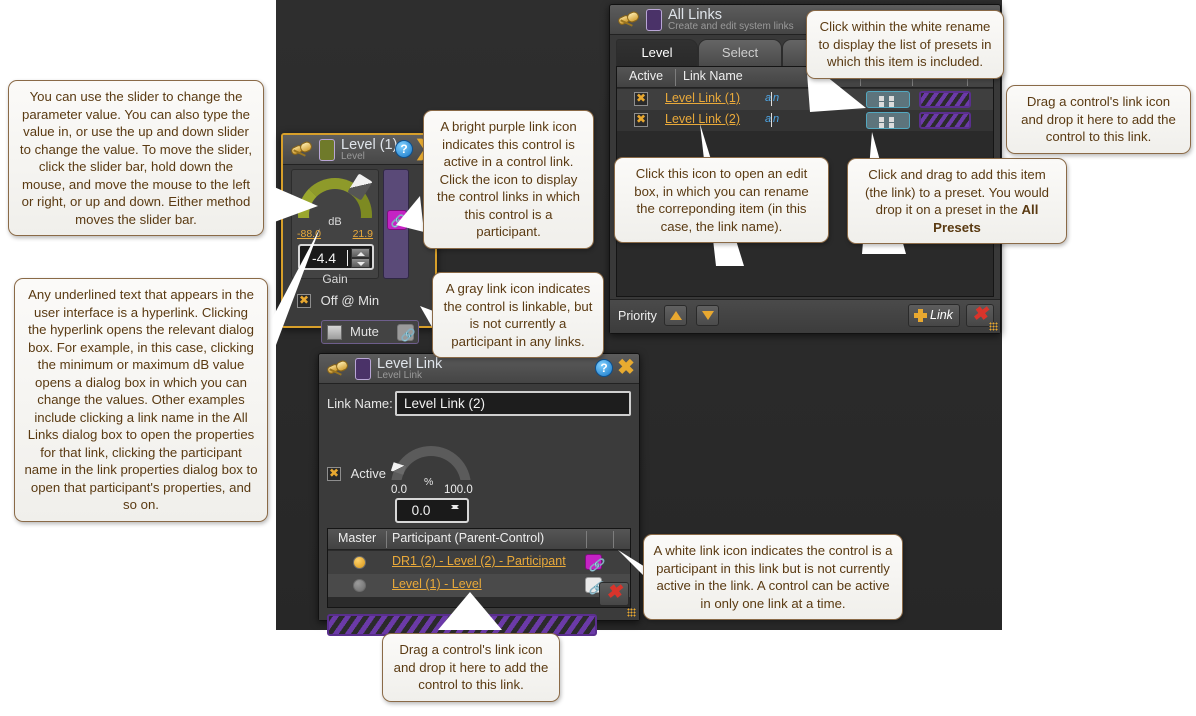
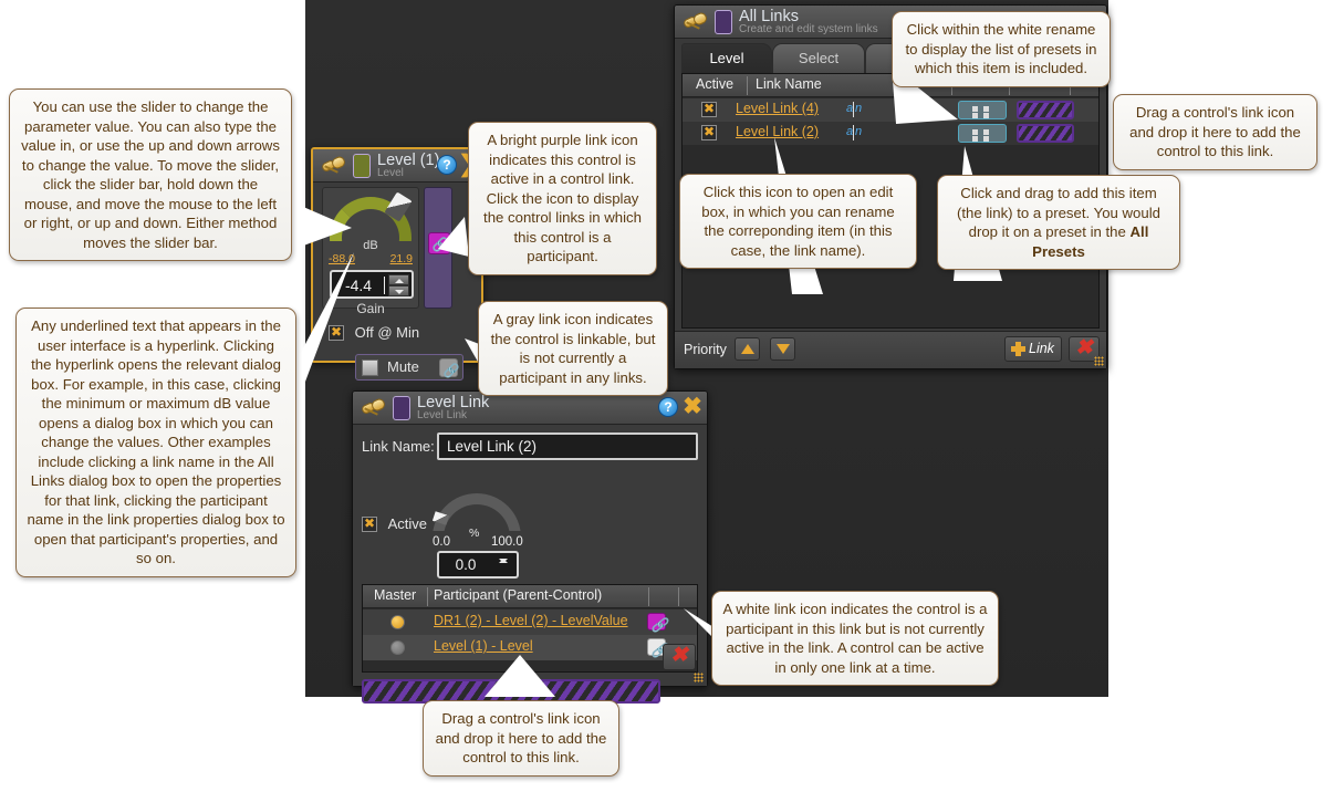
  Level (1
  Level
  ?
  dB
  -88.0
  21.9
  -4.4
  Gain
  🔗
  Off @ Min
  Mute
  🔗
  All Links
  Create and edit system links
  Level
  Select
  Active
  Link Name
- Level Link (1)
+ Level Link (4)
  a
  n
  Level Link (2)
  a
  n
  Priority
  Link
  ✖
  Level Link
  Level Link
  ?
  ✖
  Link Name:
  Level Link (2)
  Active
  %
  0.0
  100.0
  0.0
  Master
  Participant (Parent-Control)
- DR1 (2) - Level (2) - Participant
+ DR1 (2) - Level (2) - LevelValue
  🔗
  Level (1) - Level
  🔗
  ✖
- You can use the slider to change the parameter value. You can also type the value in, or use the up and down slider to change the value. To move the slider, click the slider bar, hold down the mouse, and move the mouse to the left or right, or up and down. Either method moves the slider bar.
+ You can use the slider to change the parameter value. You can also type the value in, or use the up and down arrows to change the value. To move the slider, click the slider bar, hold down the mouse, and move the mouse to the left or right, or up and down. Either method moves the slider bar.
  Any underlined text that appears in the user interface is a hyperlink. Clicking the hyperlink opens the relevant dialog box. For example, in this case, clicking the minimum or maximum dB value opens a dialog box in which you can change the values. Other examples include clicking a link name in the All Links dialog box to open the properties for that link, clicking the participant name in the link properties dialog box to open that participant's properties, and so on.
  A bright purple link icon indicates this control is active in a control link. Click the icon to display the control links in which this control is a participant.
  A gray link icon indicates the control is linkable, but is not currently a participant in any links.
  Click within the white rename to display the list of presets in which this item is included.
  Click this icon to open an edit box, in which you can rename the correponding item (in this case, the link name).
  Click and drag to add this item (the link) to a preset. You would drop it on a preset in the All Presets
  Drag a control's link icon and drop it here to add the control to this link.
  A white link icon indicates the control is a participant in this link but is not currently active in the link. A control can be active in only one link at a time.
  Drag a control's link icon and drop it here to add the control to this link.
